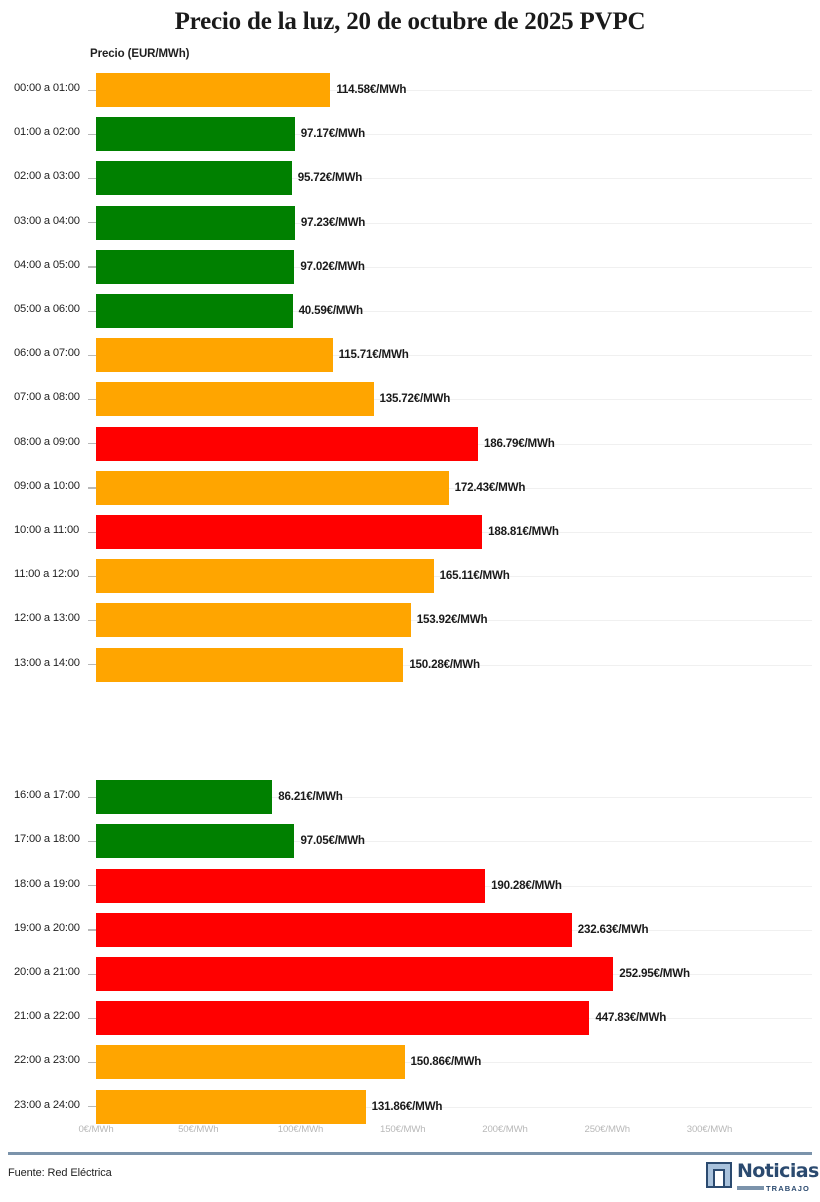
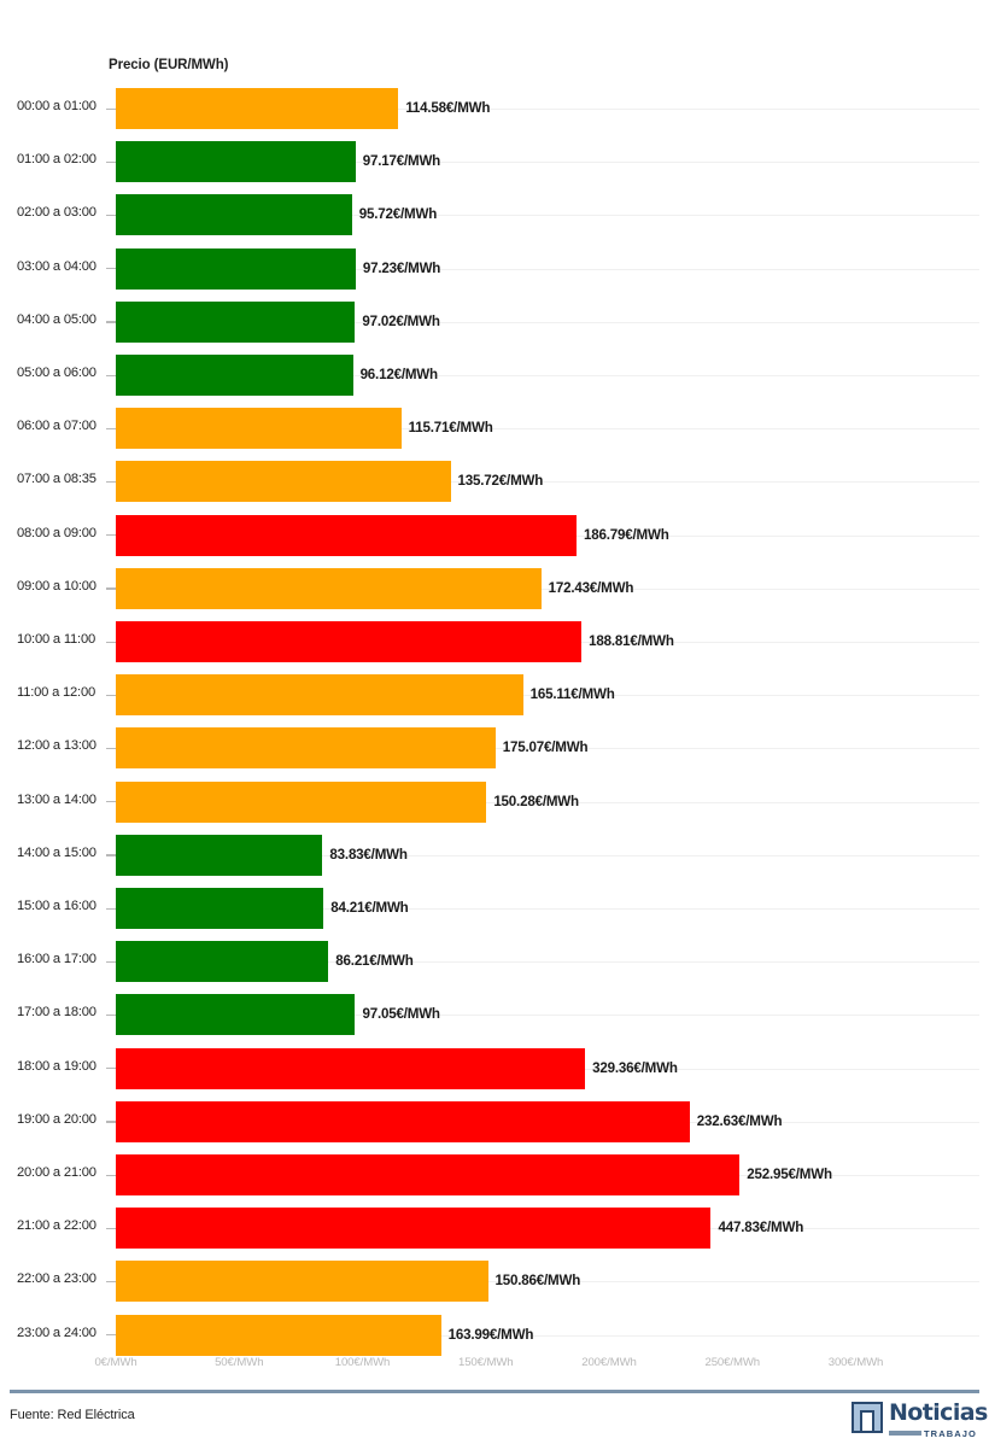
- Precio de la luz, 20 de octubre de 2025 PVPC
  Precio (EUR/MWh)
  00:00 a 01:00
  114.58€/MWh
  01:00 a 02:00
  97.17€/MWh
  02:00 a 03:00
  95.72€/MWh
  03:00 a 04:00
  97.23€/MWh
  04:00 a 05:00
  97.02€/MWh
  05:00 a 06:00
- 40.59€/MWh
+ 96.12€/MWh
  06:00 a 07:00
  115.71€/MWh
- 07:00 a 08:00
+ 07:00 a 08:35
  135.72€/MWh
  08:00 a 09:00
  186.79€/MWh
  09:00 a 10:00
  172.43€/MWh
  10:00 a 11:00
  188.81€/MWh
  11:00 a 12:00
  165.11€/MWh
  12:00 a 13:00
- 153.92€/MWh
+ 175.07€/MWh
  13:00 a 14:00
  150.28€/MWh
+ 14:00 a 15:00
+ 83.83€/MWh
+ 15:00 a 16:00
+ 84.21€/MWh
  16:00 a 17:00
  86.21€/MWh
  17:00 a 18:00
  97.05€/MWh
  18:00 a 19:00
- 190.28€/MWh
+ 329.36€/MWh
  19:00 a 20:00
  232.63€/MWh
  20:00 a 21:00
  252.95€/MWh
  21:00 a 22:00
  447.83€/MWh
  22:00 a 23:00
  150.86€/MWh
  23:00 a 24:00
- 131.86€/MWh
+ 163.99€/MWh
  0€/MWh
  50€/MWh
  100€/MWh
  150€/MWh
  200€/MWh
  250€/MWh
  300€/MWh
  Fuente: Red Eléctrica
  Noticias
  TRABAJO
